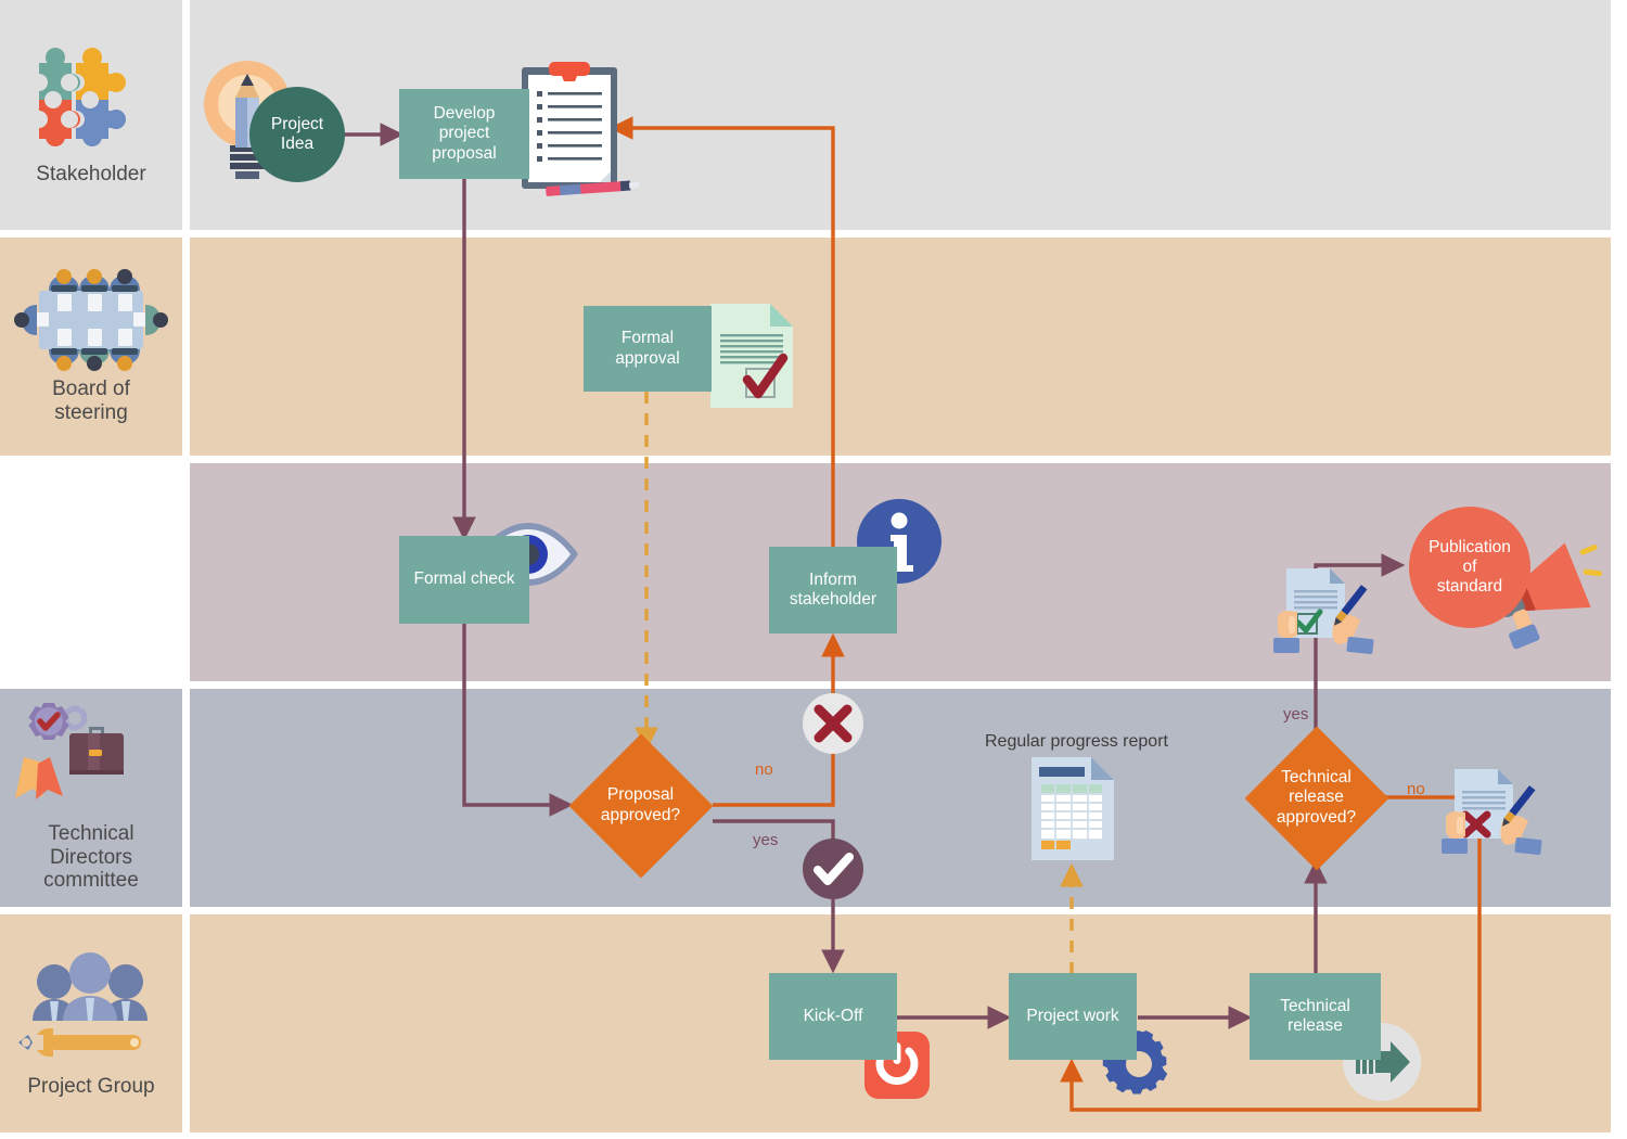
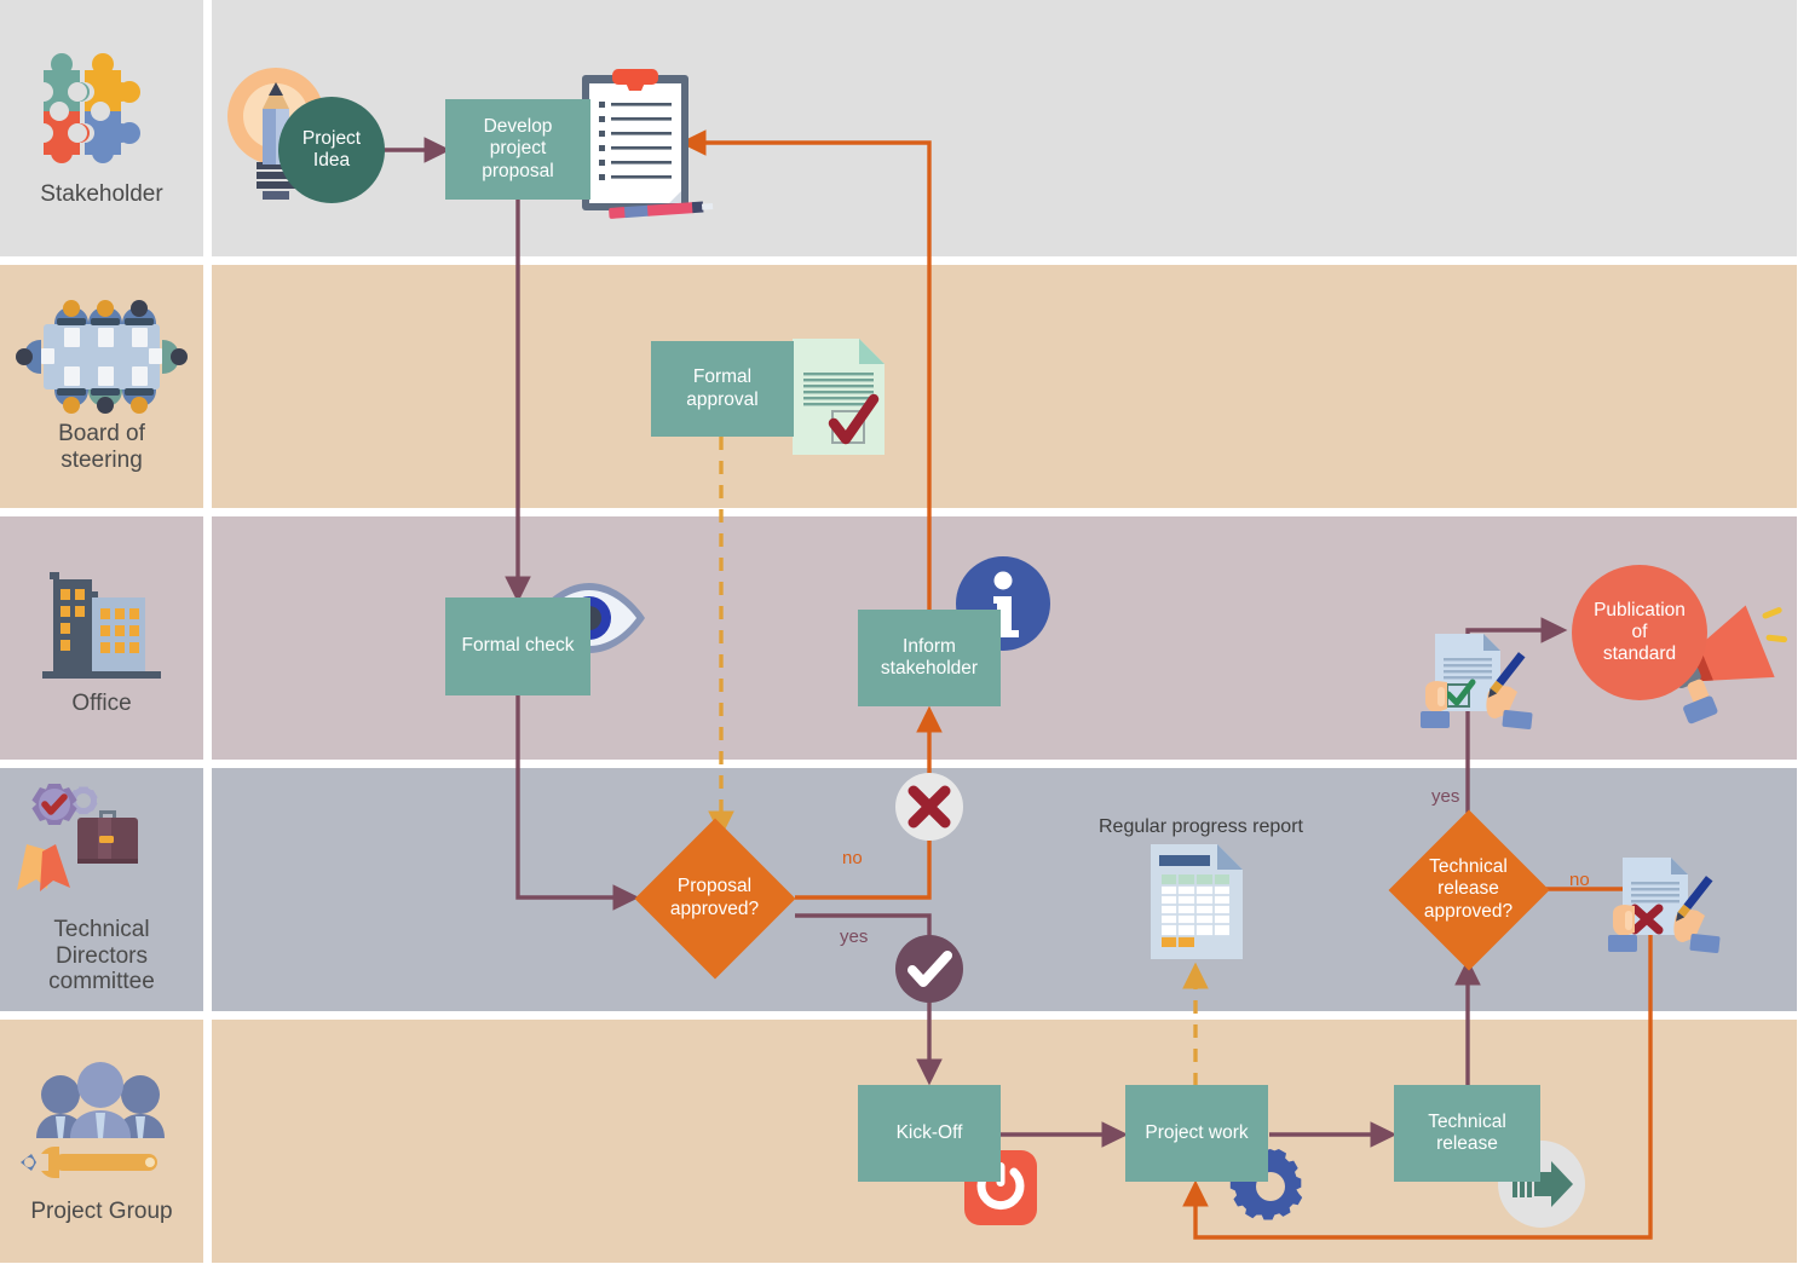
  Stakeholder
  Board of
  steering
+ Office
  Technical
  Directors
  committee
  Project Group
  Project
  Idea
  Develop
  project
  proposal
  Formal
  approval
  Formal check
  Inform
  stakeholder
  Proposal
  approved?
  Technical
  release
  approved?
  Publication
  of
  standard
  Kick-Off
  Project work
  Technical
  release
  Regular progress report
  no
  yes
  yes
  no
